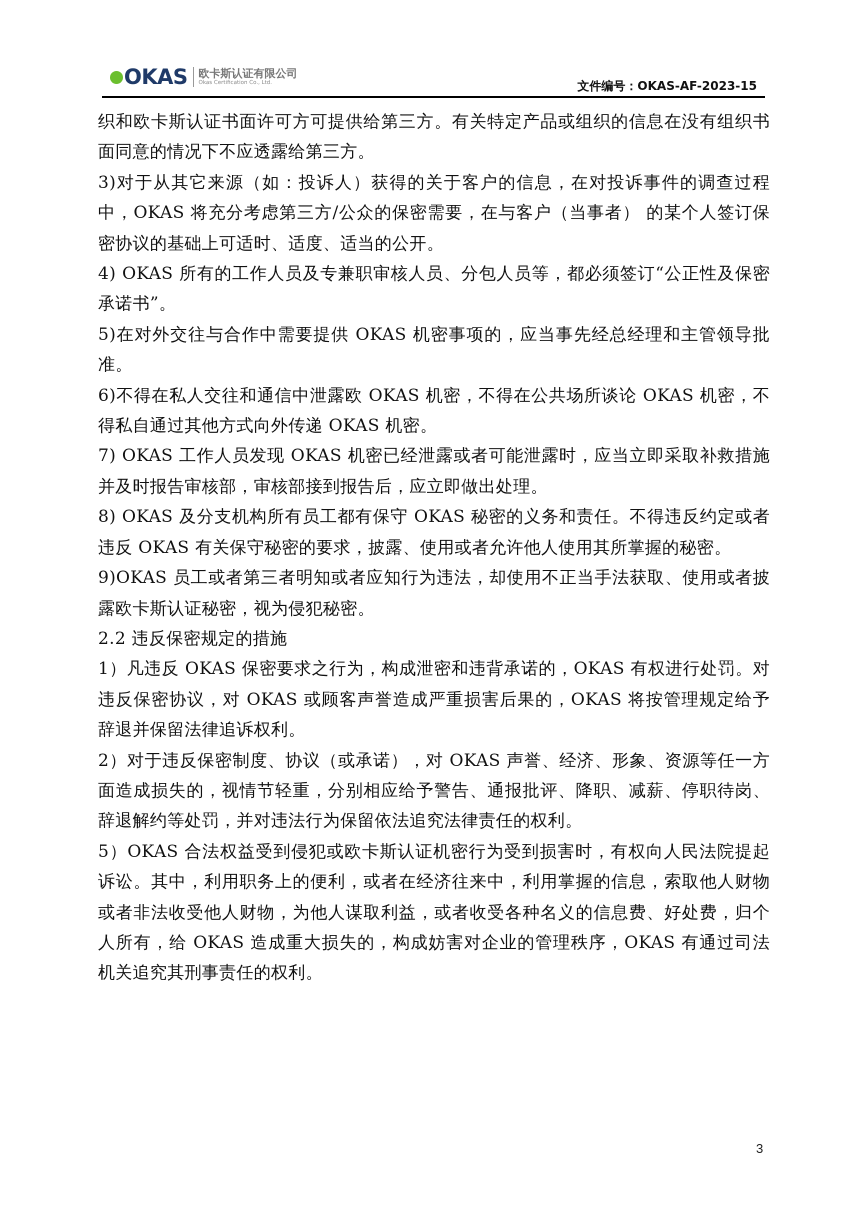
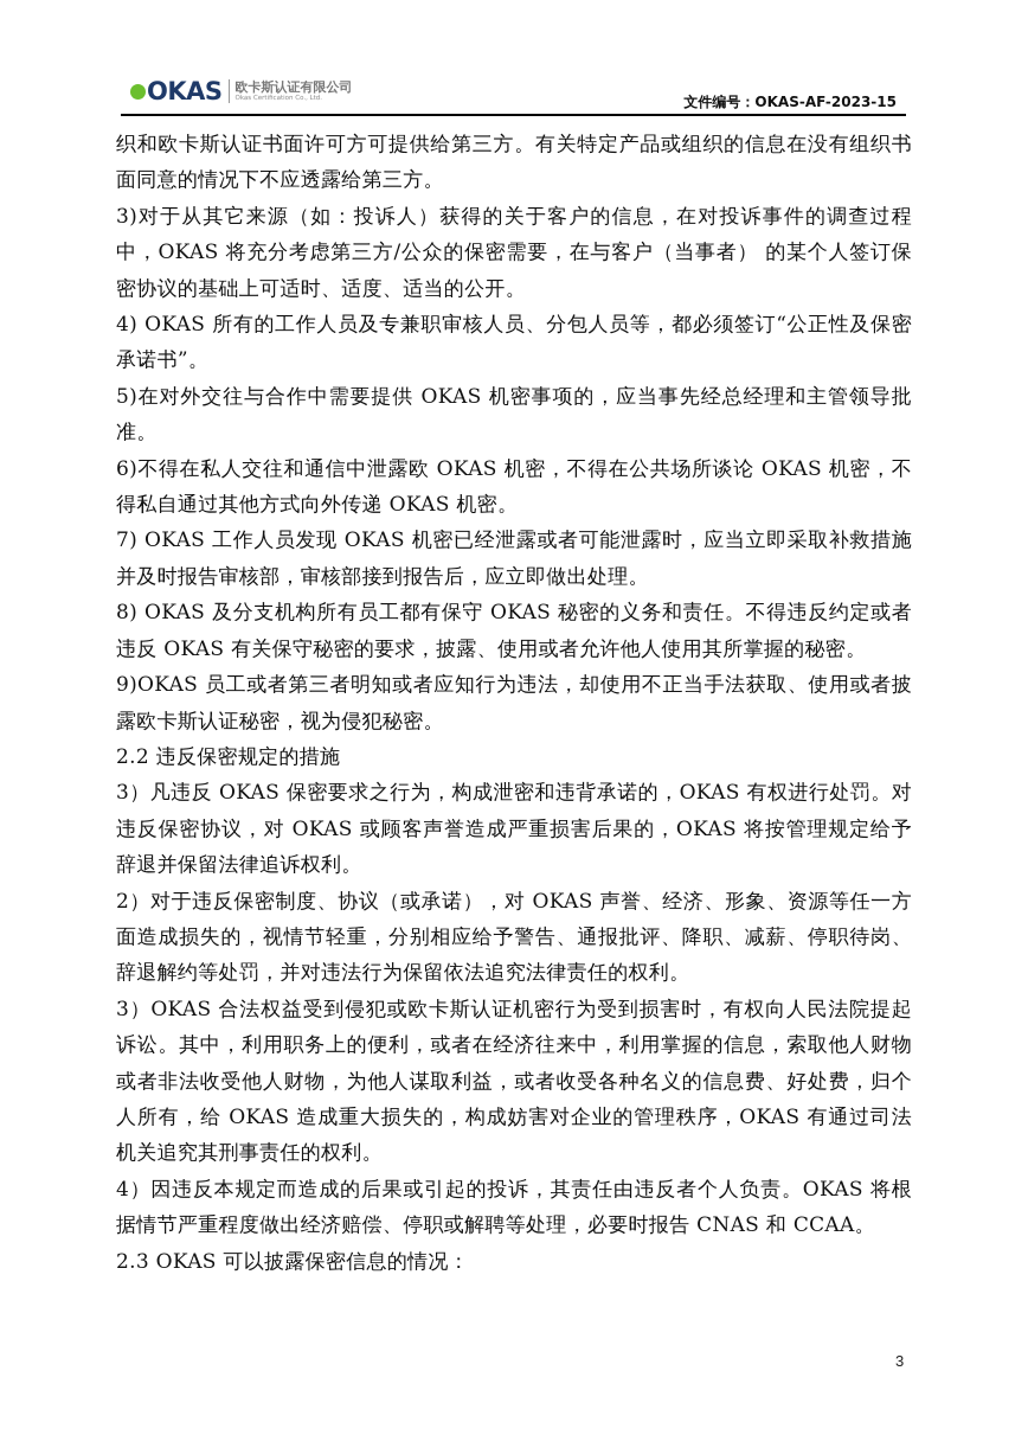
  OKAS
  欧卡斯认证有限公司
  文件编号：OKAS-AF-2023-15
  织和欧卡斯认证书面许可方可提供给第三方。有关特定产品或组织的信息在没有组织书面同意的情况下不应透露给第三方。
  3)对于从其它来源（如：投诉人）获得的关于客户的信息，在对投诉事件的调查过程中，OKAS 将充分考虑第三方/公众的保密需要，在与客户（当事者） 的某个人签订保密协议的基础上可适时、适度、适当的公开。
  4) OKAS 所有的工作人员及专兼职审核人员、分包人员等，都必须签订“公正性及保密承诺书”。
  5)在对外交往与合作中需要提供 OKAS 机密事项的，应当事先经总经理和主管领导批准。
  6)不得在私人交往和通信中泄露欧 OKAS 机密，不得在公共场所谈论 OKAS 机密，不得私自通过其他方式向外传递 OKAS 机密。
  7) OKAS 工作人员发现 OKAS 机密已经泄露或者可能泄露时，应当立即采取补救措施并及时报告审核部，审核部接到报告后，应立即做出处理。
  8) OKAS 及分支机构所有员工都有保守 OKAS 秘密的义务和责任。不得违反约定或者违反 OKAS 有关保守秘密的要求，披露、使用或者允许他人使用其所掌握的秘密。
  9)OKAS 员工或者第三者明知或者应知行为违法，却使用不正当手法获取、使用或者披露欧卡斯认证秘密，视为侵犯秘密。
  2.2 违反保密规定的措施
- 1）凡违反 OKAS 保密要求之行为，构成泄密和违背承诺的，OKAS 有权进行处罚。对违反保密协议，对 OKAS 或顾客声誉造成严重损害后果的，OKAS 将按管理规定给予辞退并保留法律追诉权利。
+ 3）凡违反 OKAS 保密要求之行为，构成泄密和违背承诺的，OKAS 有权进行处罚。对违反保密协议，对 OKAS 或顾客声誉造成严重损害后果的，OKAS 将按管理规定给予辞退并保留法律追诉权利。
  2）对于违反保密制度、协议（或承诺），对 OKAS 声誉、经济、形象、资源等任一方面造成损失的，视情节轻重，分别相应给予警告、通报批评、降职、减薪、停职待岗、辞退解约等处罚，并对违法行为保留依法追究法律责任的权利。
- 5）OKAS 合法权益受到侵犯或欧卡斯认证机密行为受到损害时，有权向人民法院提起诉讼。其中，利用职务上的便利，或者在经济往来中，利用掌握的信息，索取他人财物或者非法收受他人财物，为他人谋取利益，或者收受各种名义的信息费、好处费，归个人所有，给 OKAS 造成重大损失的，构成妨害对企业的管理秩序，OKAS 有通过司法机关追究其刑事责任的权利。
+ 3）OKAS 合法权益受到侵犯或欧卡斯认证机密行为受到损害时，有权向人民法院提起诉讼。其中，利用职务上的便利，或者在经济往来中，利用掌握的信息，索取他人财物或者非法收受他人财物，为他人谋取利益，或者收受各种名义的信息费、好处费，归个人所有，给 OKAS 造成重大损失的，构成妨害对企业的管理秩序，OKAS 有通过司法机关追究其刑事责任的权利。
+ 4）因违反本规定而造成的后果或引起的投诉，其责任由违反者个人负责。OKAS 将根据情节严重程度做出经济赔偿、停职或解聘等处理，必要时报告 CNAS 和 CCAA。
+ 2.3 OKAS 可以披露保密信息的情况：
  3
